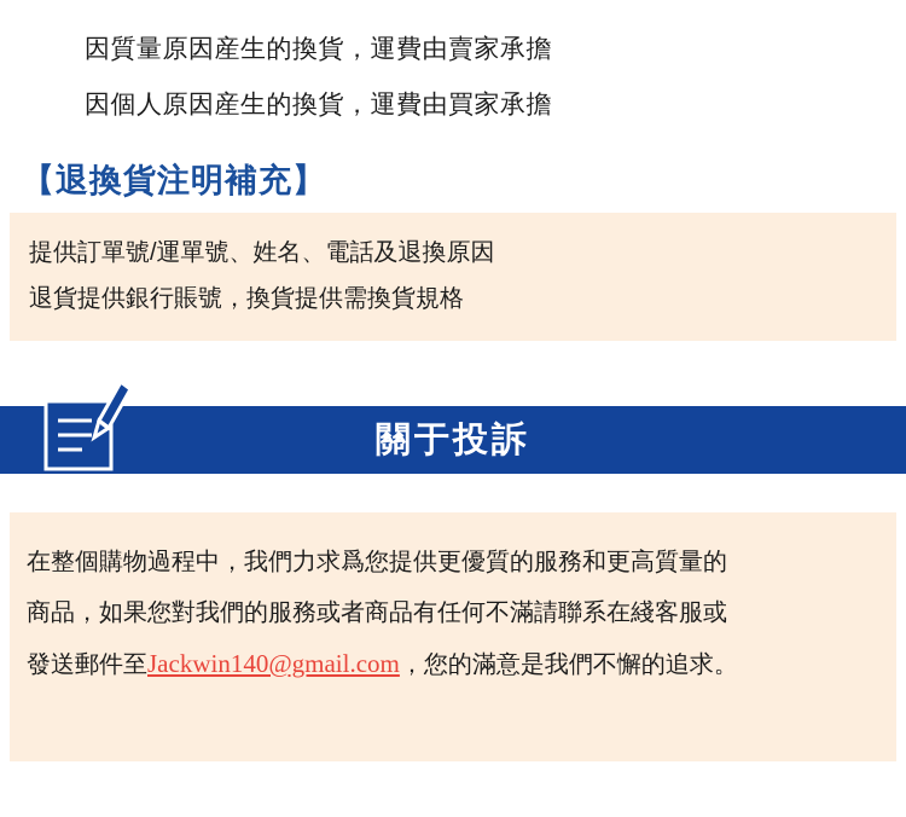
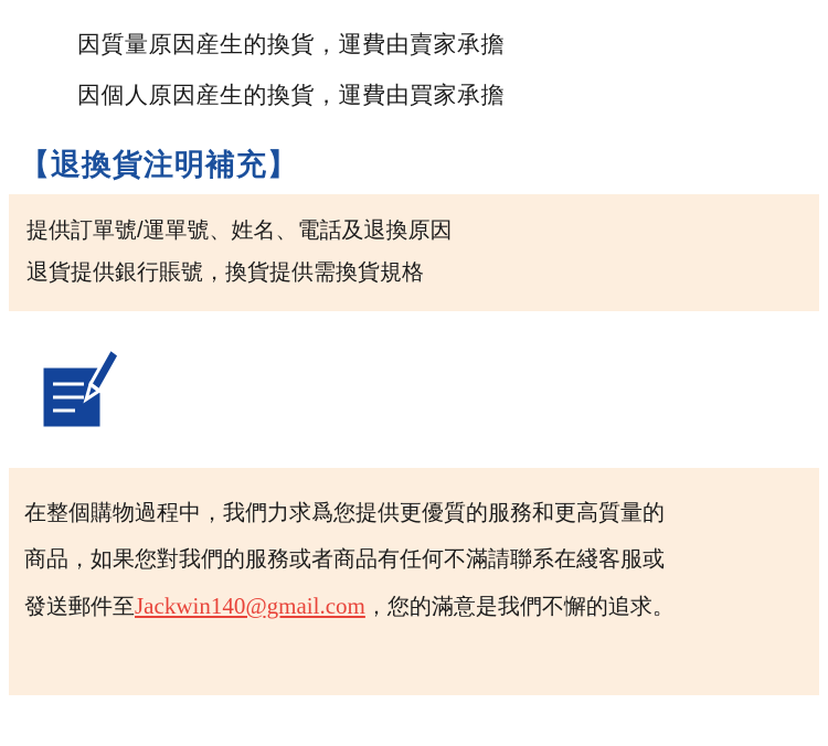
  因質量原因産生的換貨，運費由賣家承擔
  因個人原因産生的換貨，運費由買家承擔
  【退換貨注明補充】
  提供訂單號/運單號、姓名、電話及退換原因
  退貨提供銀行賬號，換貨提供需換貨規格
- 關于投訴
  在整個購物過程中，我們力求爲您提供更優質的服務和更高質量的
  商品，如果您對我們的服務或者商品有任何不滿請聯系在綫客服或
  發送郵件至Jackwin140@gmail.com，您的滿意是我們不懈的追求。
